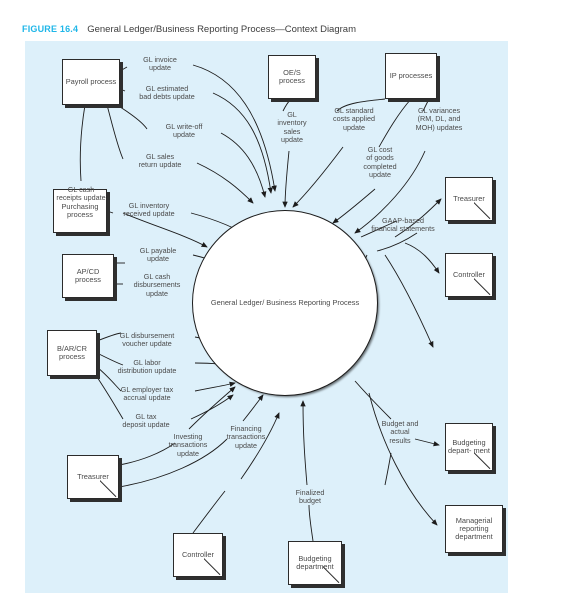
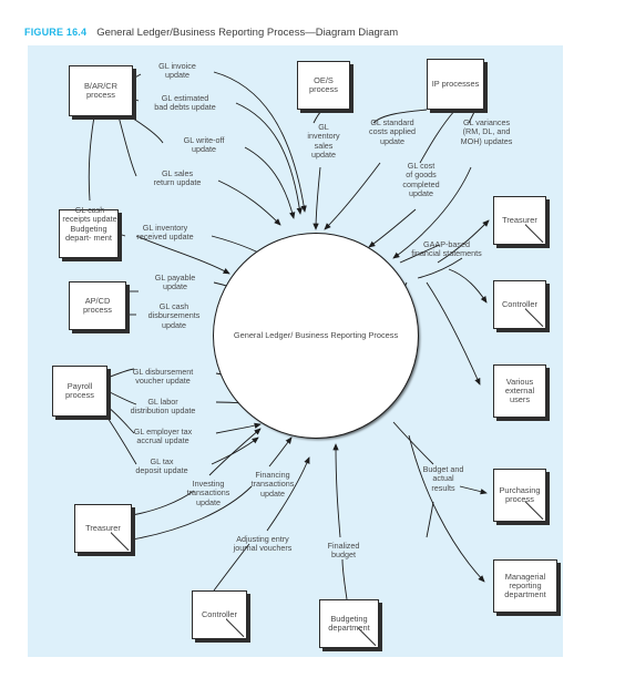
- FIGURE 16.4 General Ledger/Business Reporting Process—Context Diagram
+ FIGURE 16.4 General Ledger/Business Reporting Process—Diagram Diagram
  General Ledger/ Business Reporting Process
- Payroll process
+ B/AR/CR process
  OE/S process
  IP processes
- Purchasing process
+ Budgeting depart- ment
  AP/CD process
- B/AR/CR process
+ Payroll process
  Treasurer
  Controller
  Budgeting department
  Treasurer
  Controller
+ Various external users
- Budgeting depart- ment
+ Purchasing process
  Managerial reporting department
  GL invoice
  update
  GL estimated
  bad debts update
  GL write-off
  update
  GL sales
  return update
  GL cash
  receipts update
  GL
  inventory
  sales
  update
  GL standard
  costs applied
  update
  GL cost
  of goods
  completed
  update
  GL variances
  (RM, DL, and
  MOH) updates
  GL inventory
  received update
  GL payable
  update
  GL cash
  disbursements
  update
  GL disbursement
  voucher update
  GL labor
  distribution update
  GL employer tax
  accrual update
  GL tax
  deposit update
  Investing
  transactions
  update
  Financing
  transactions
  update
+ Adjusting entry
+ journal vouchers
  Finalized
  budget
  GAAP-based
  financial statements
  Budget and
  actual
  results
